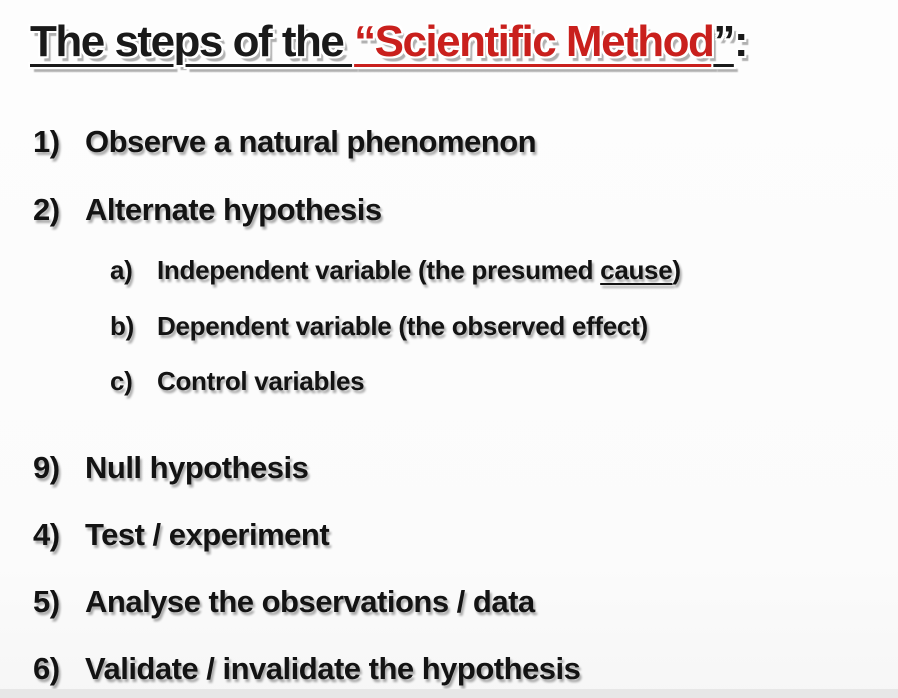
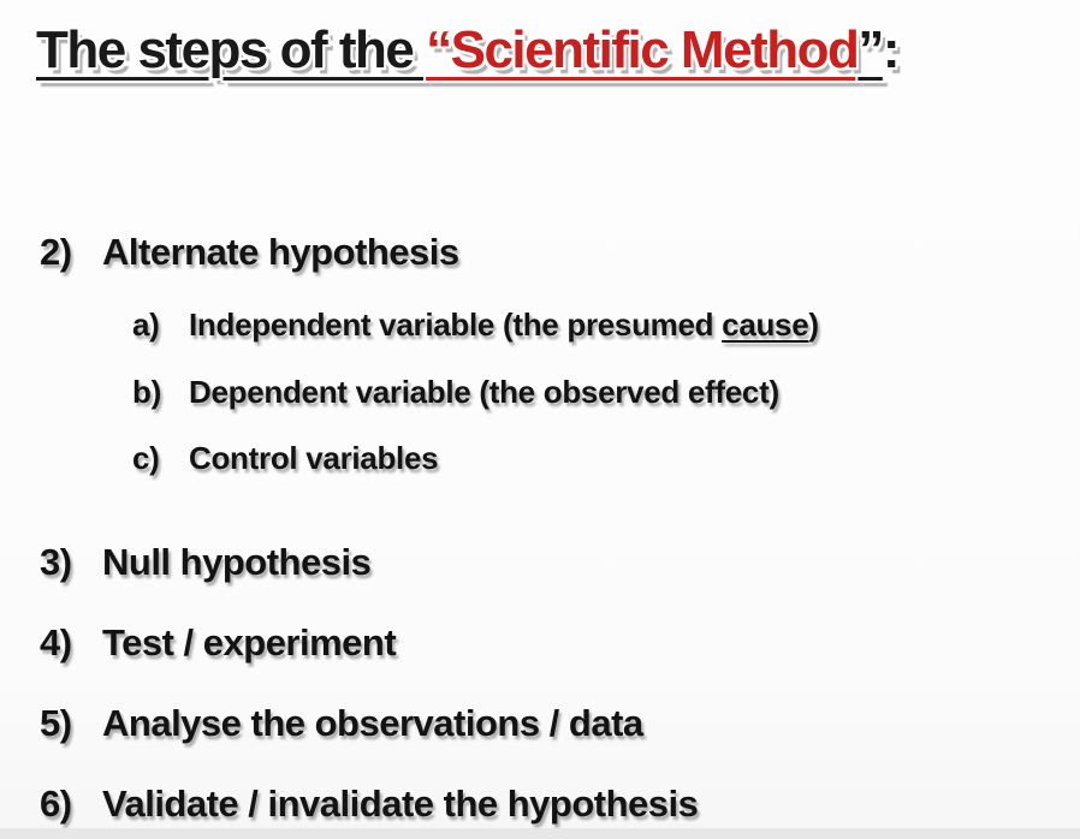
  The steps of the “Scientific Method”:
- 1)
- Observe a natural phenomenon
  2)
  Alternate hypothesis
  a)
  Independent variable (the presumed cause)
  b)
  Dependent variable (the observed effect)
  c)
  Control variables
- 9)
+ 3)
  Null hypothesis
  4)
  Test / experiment
  5)
  Analyse the observations / data
  6)
  Validate / invalidate the hypothesis
